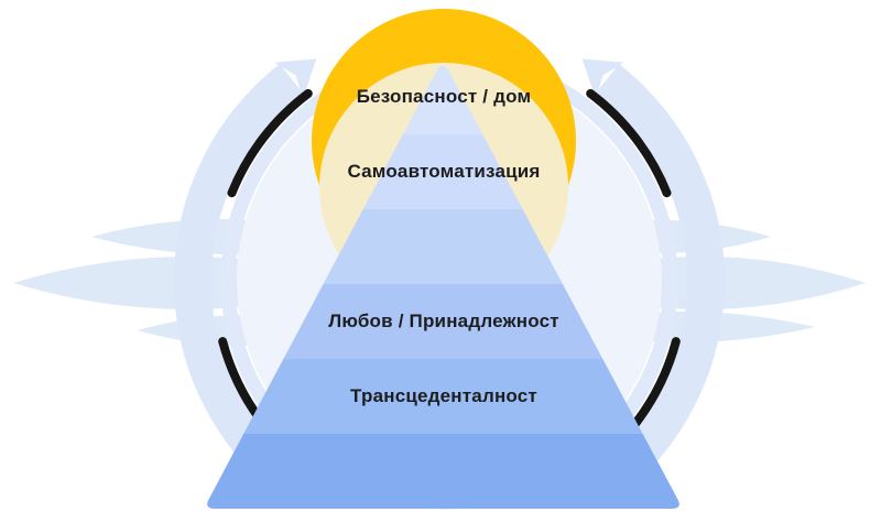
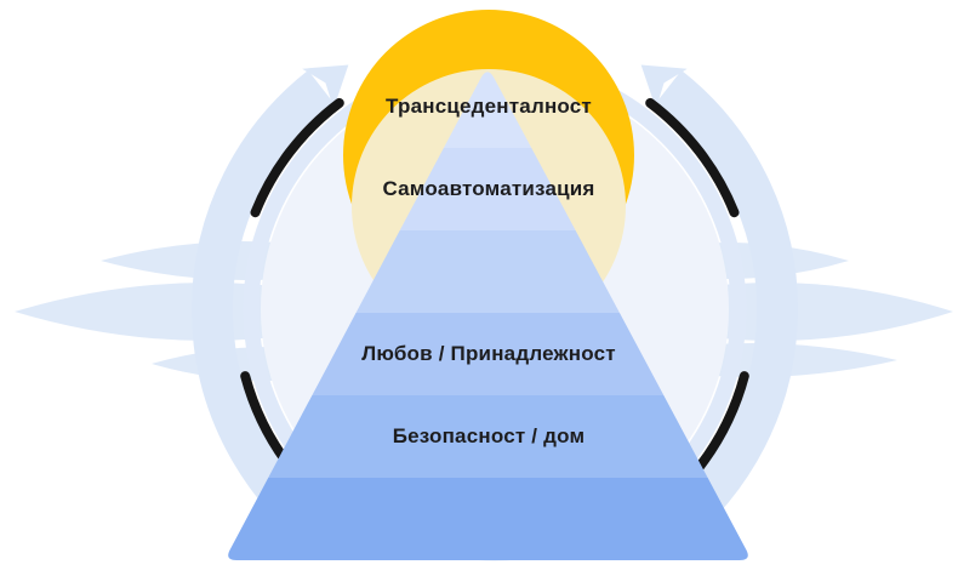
- Безопасност / дом
+ Трансцеденталност
  Самоавтоматизация
  Любов / Принадлежност
- Трансцеденталност
+ Безопасност / дом
